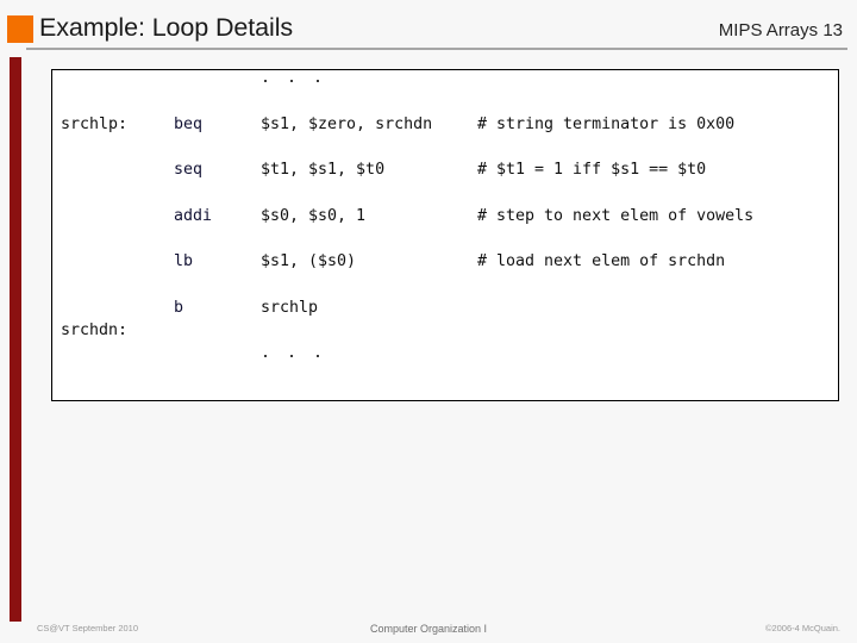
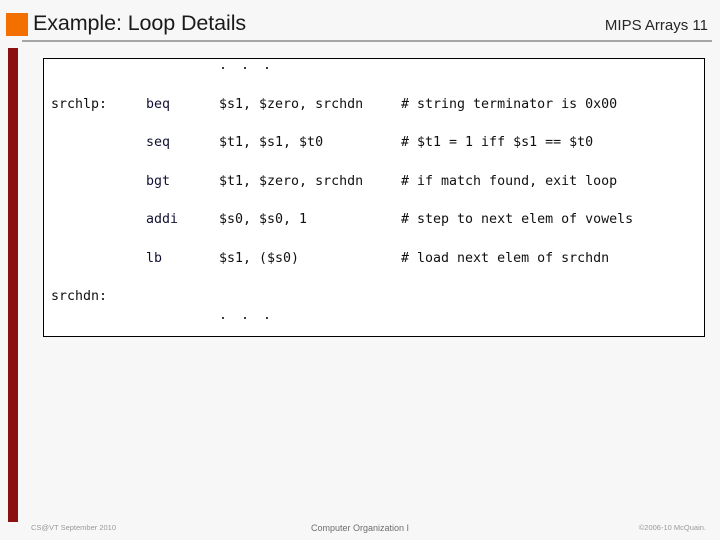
  Example: Loop Details
- MIPS Arrays 13
+ MIPS Arrays 11
  		. . .
  srchlp:	beq	$s1, $zero, srchdn	# string terminator is 0x00
  	seq	$t1, $s1, $t0	# $t1 = 1 iff $s1 == $t0
+ 	bgt	$t1, $zero, srchdn	# if match found, exit loop
  	addi	$s0, $s0, 1	# step to next elem of vowels
  	lb	$s1, ($s0)	# load next elem of srchdn
- 	b	srchlp
  srchdn:
  		. . .
  CS@VT September 2010
  Computer Organization I
- ©2006-4 McQuain.
+ ©2006-10 McQuain.
